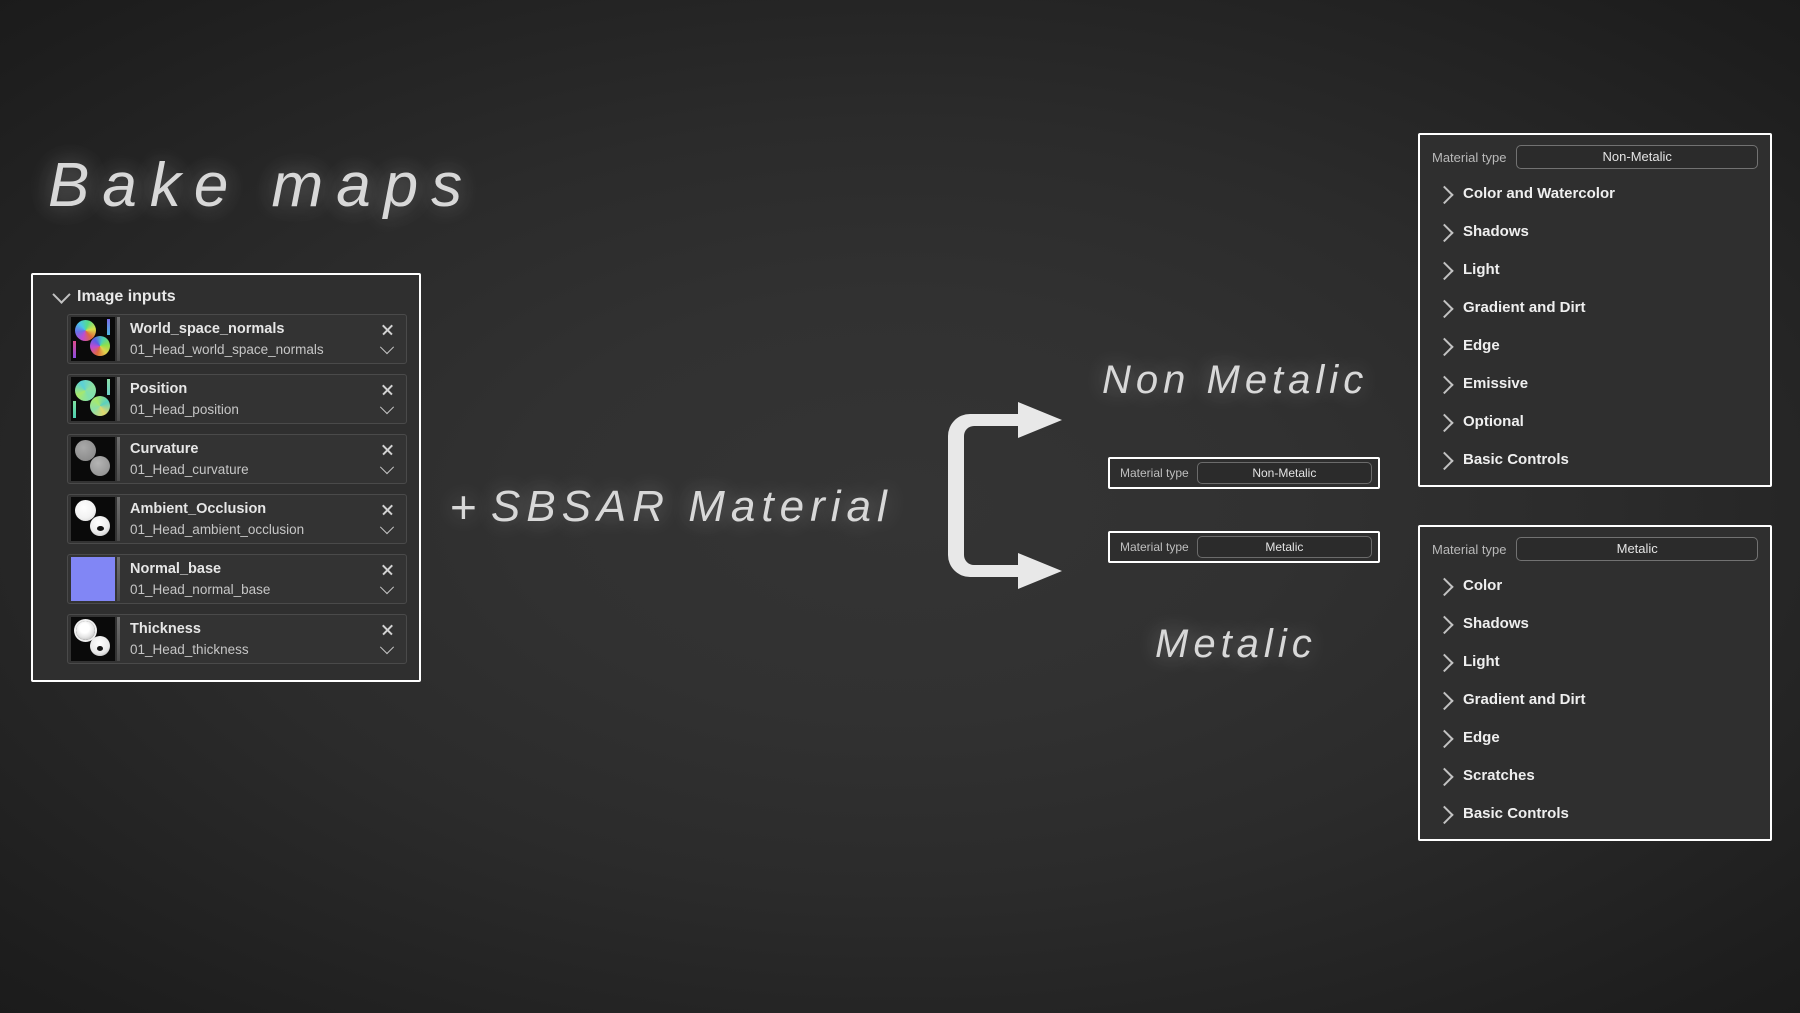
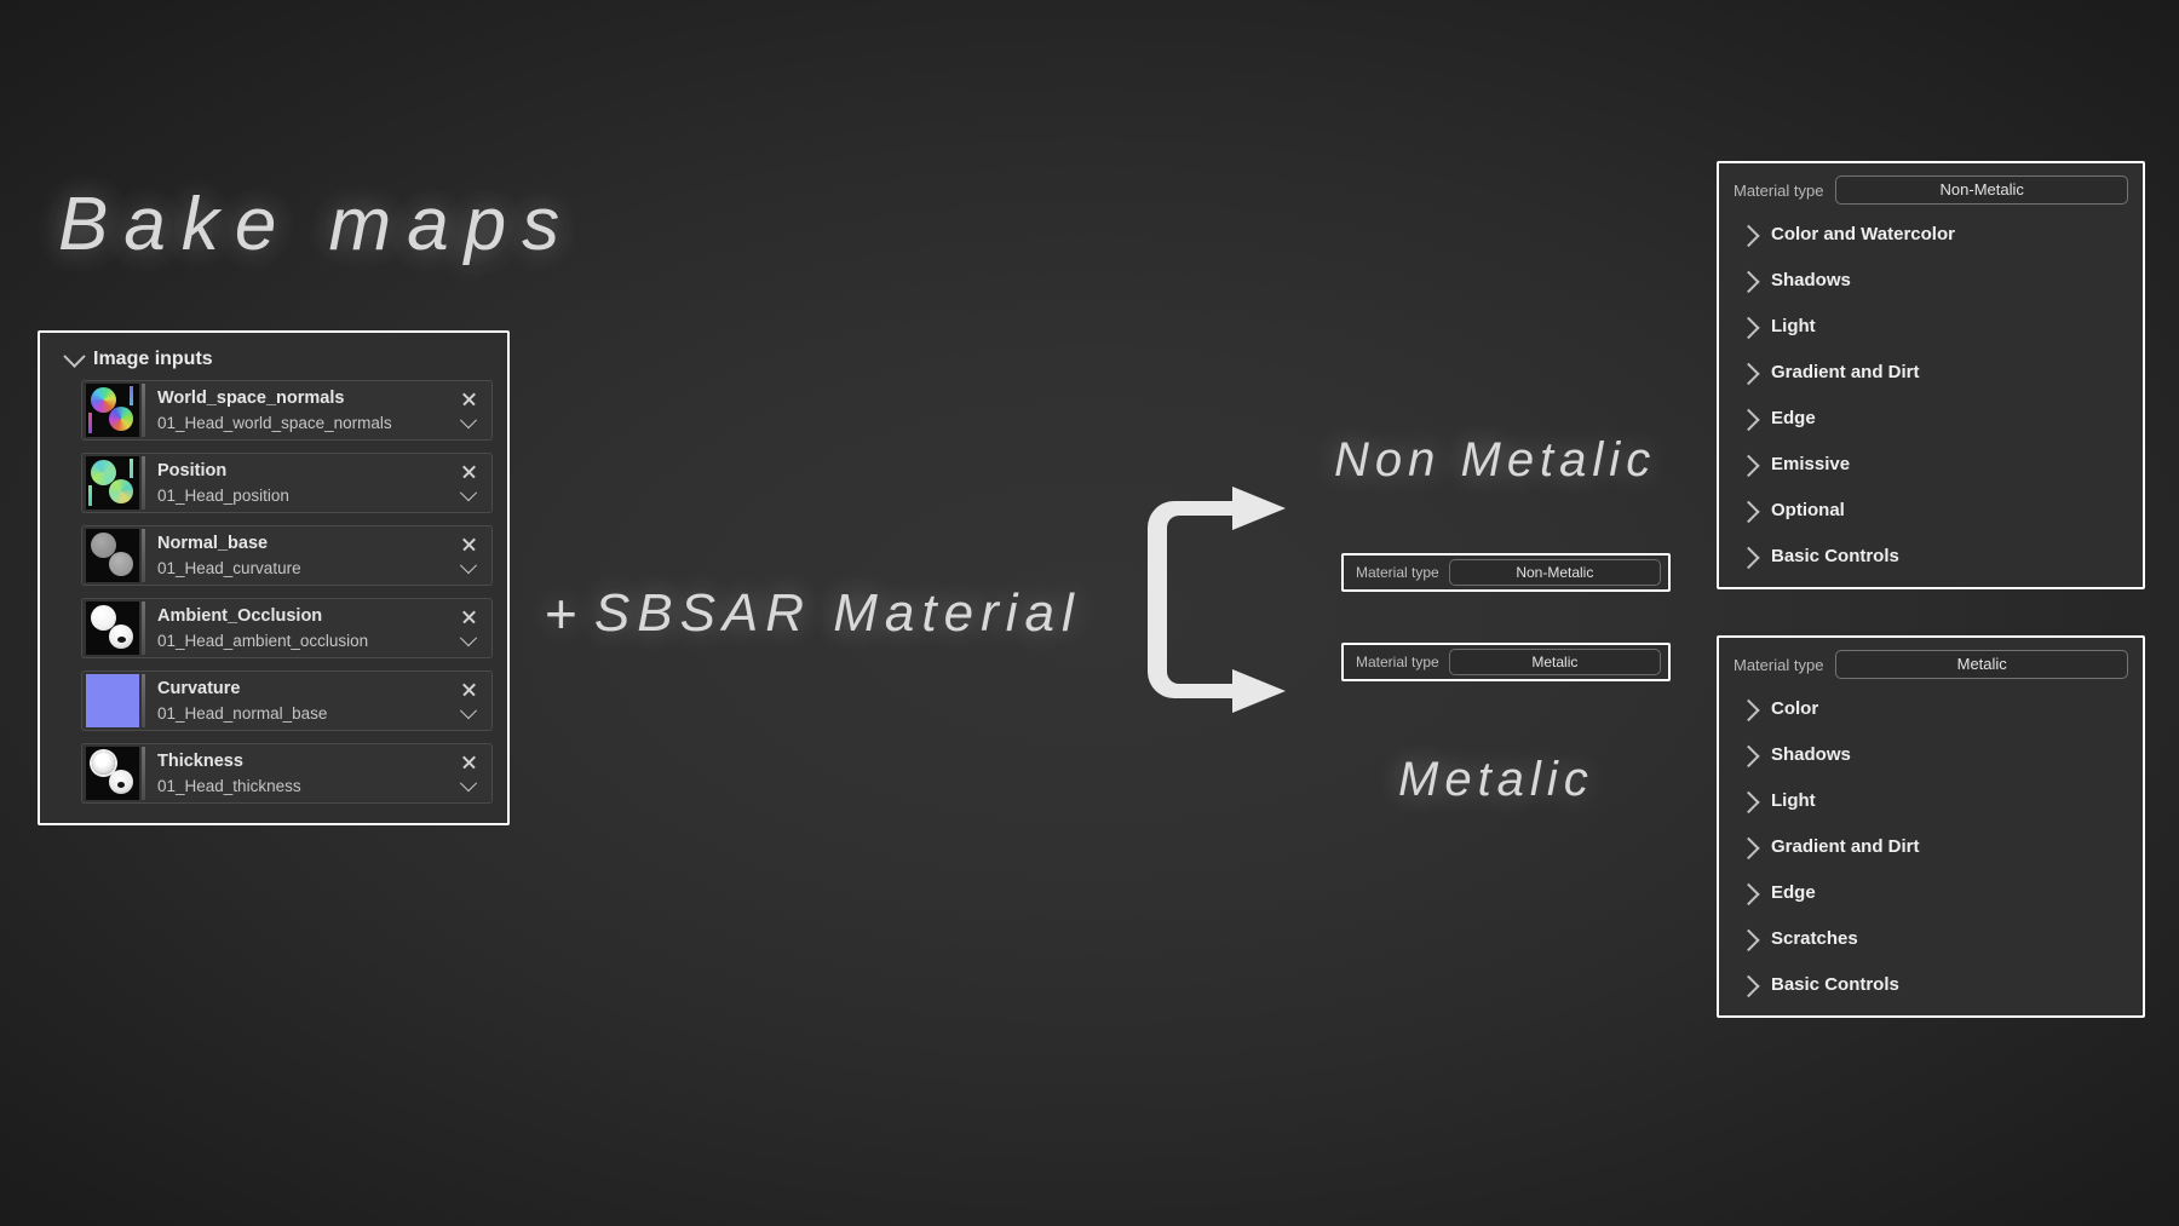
  Bake maps
  + SBSAR Material
  Non Metalic
  Metalic
  Image inputs
  World_space_normals
  01_Head_world_space_normals
  Position
  01_Head_position
- Curvature
+ Normal_base
  01_Head_curvature
  Ambient_Occlusion
  01_Head_ambient_occlusion
- Normal_base
+ Curvature
  01_Head_normal_base
  Thickness
  01_Head_thickness
  Material type
  Non-Metalic
  Material type
  Metalic
  Material type
  Non-Metalic
  Color and Watercolor
  Shadows
  Light
  Gradient and Dirt
  Edge
  Emissive
  Optional
  Basic Controls
  Material type
  Metalic
  Color
  Shadows
  Light
  Gradient and Dirt
  Edge
  Scratches
  Basic Controls
